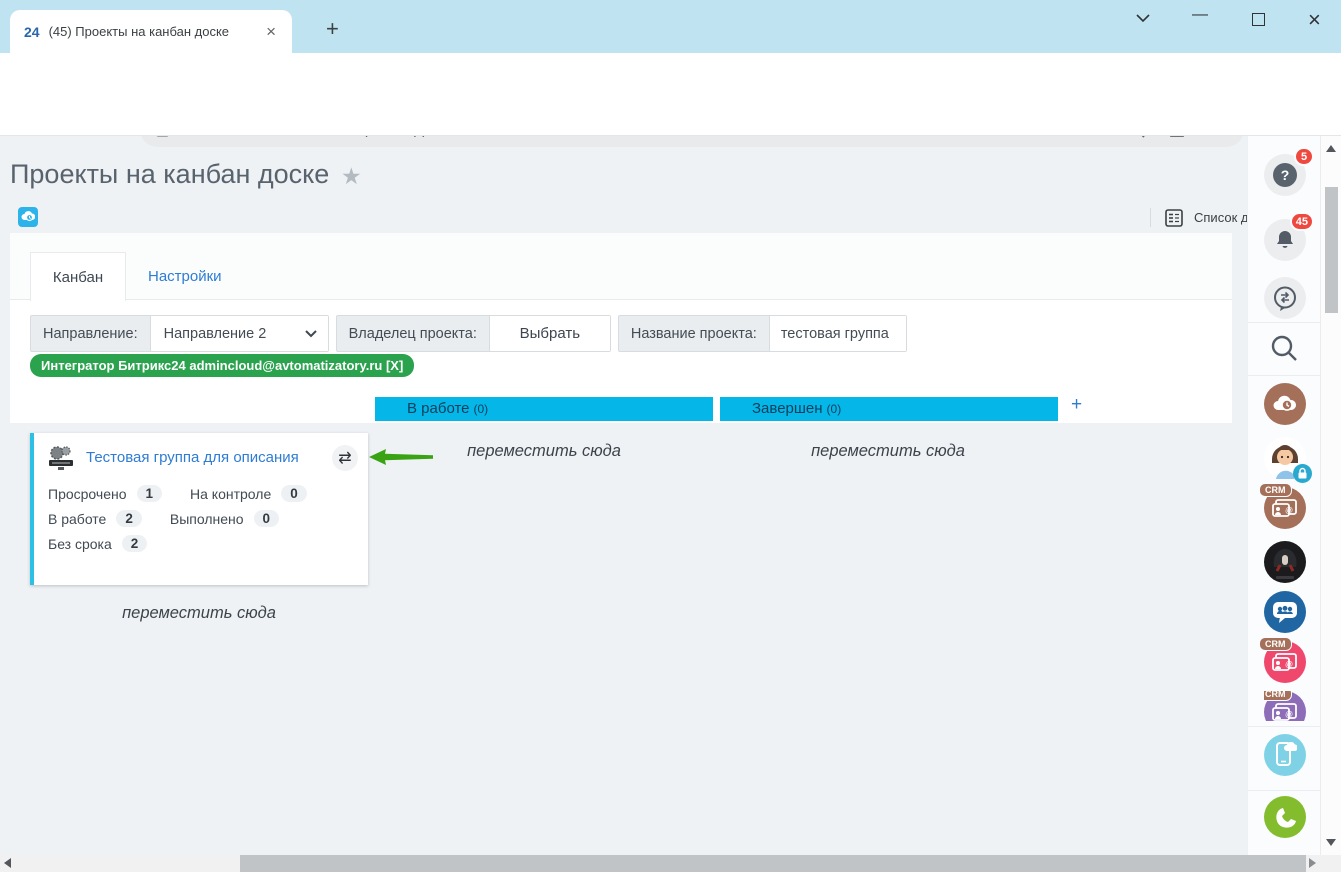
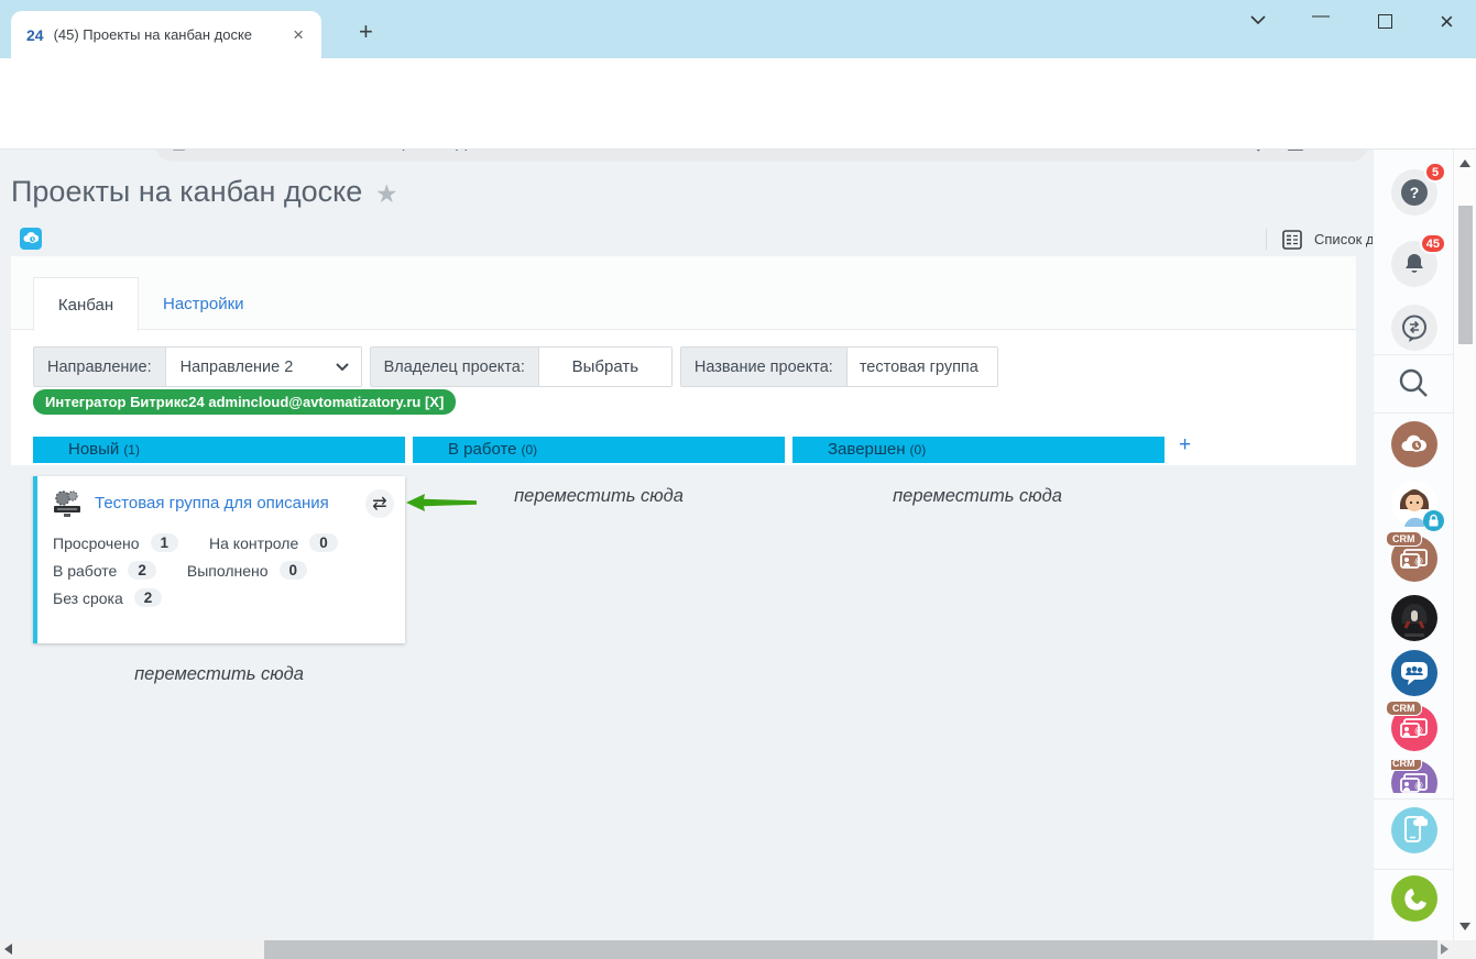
  24
  (45) Проекты на канбан доске
  ×
  +
  —
  ×
  Проекты на канбан доске
  ★
  Канбан
  Настройки
  Направление:
  Направление 2
  Владелец проекта:
  Выбрать
  Название проекта:
  тестовая группа
  Интегратор Битрикс24 admincloud@avtomatizatory.ru [X]
+ Новый (1)
  В работе (0)
  Завершен (0)
  +
  Тестовая группа для описания
  ⇄
  Просрочено
  1
  На контроле
  0
  В работе
  2
  Выполнено
  0
  Без срока
  2
  переместить сюда
  переместить сюда
  переместить сюда
  ?
  5
  45
  @
  CRM
  @
  CRM
  @
  CRM
